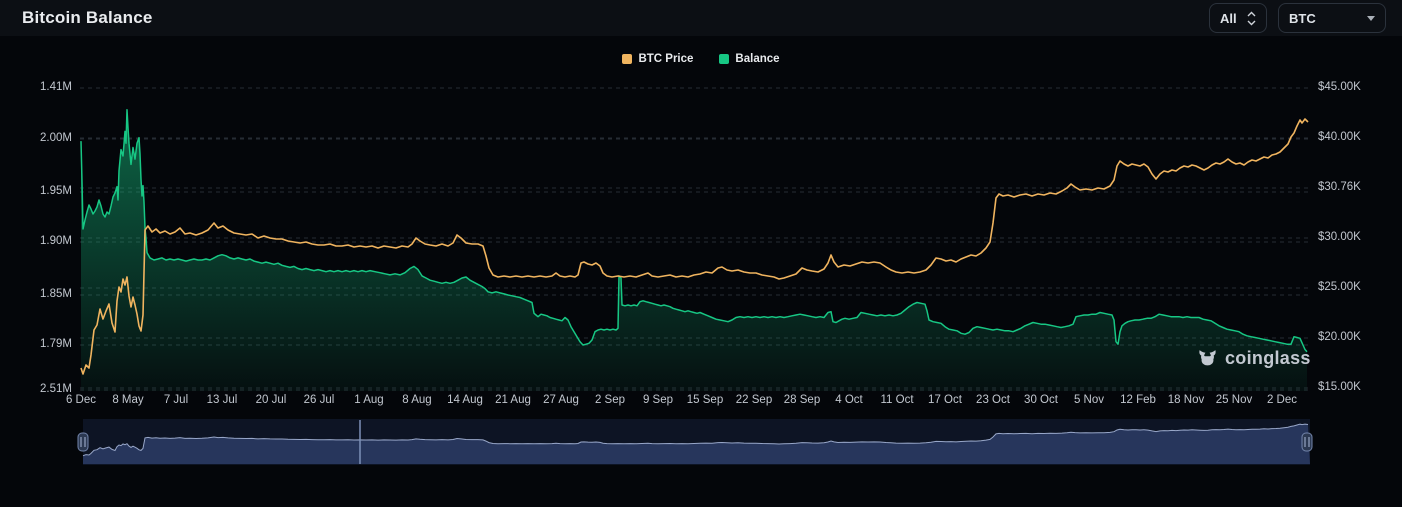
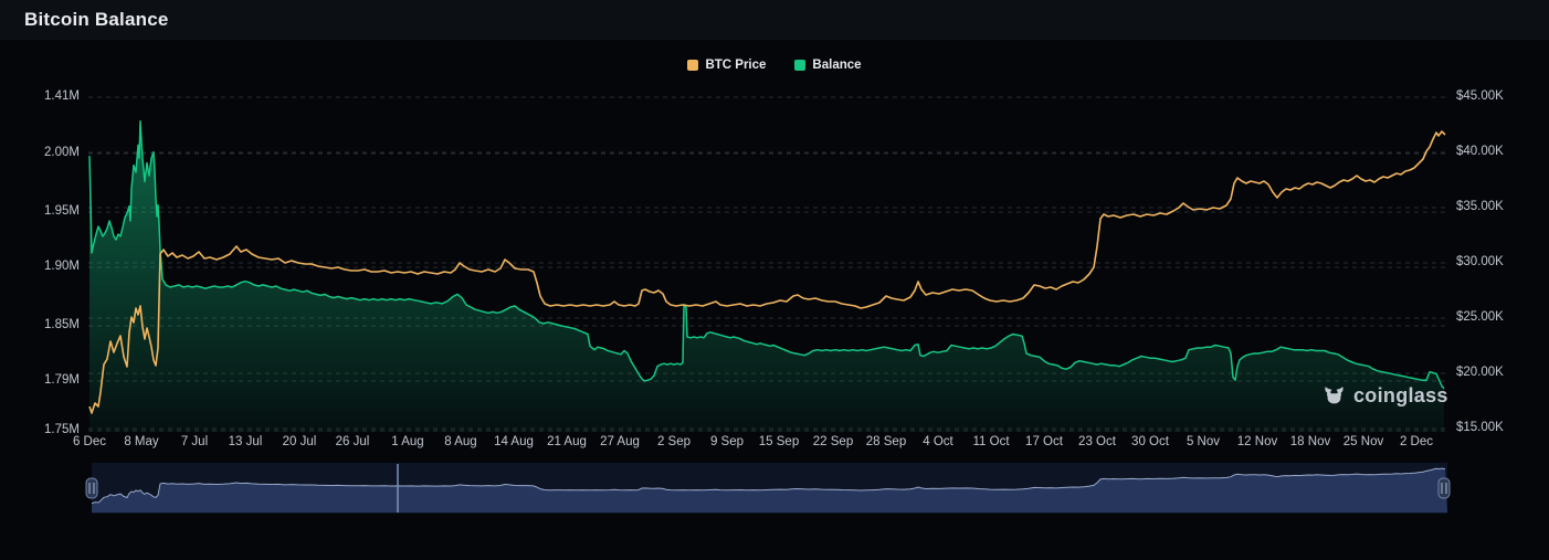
  Bitcoin Balance
- All
- BTC
  BTC Price
  Balance
  1.41M
  2.00M
  1.95M
  1.90M
  1.85M
  1.79M
- 2.51M
+ 1.75M
  $45.00K
  $40.00K
- $30.76K
+ $35.00K
  $30.00K
  $25.00K
  $20.00K
  $15.00K
  6 Dec
  8 May
  7 Jul
  13 Jul
  20 Jul
  26 Jul
  1 Aug
  8 Aug
  14 Aug
  21 Aug
  27 Aug
  2 Sep
  9 Sep
  15 Sep
  22 Sep
  28 Sep
  4 Oct
  11 Oct
  17 Oct
  23 Oct
  30 Oct
  5 Nov
- 12 Feb
+ 12 Nov
  18 Nov
  25 Nov
  2 Dec
  coinglass
